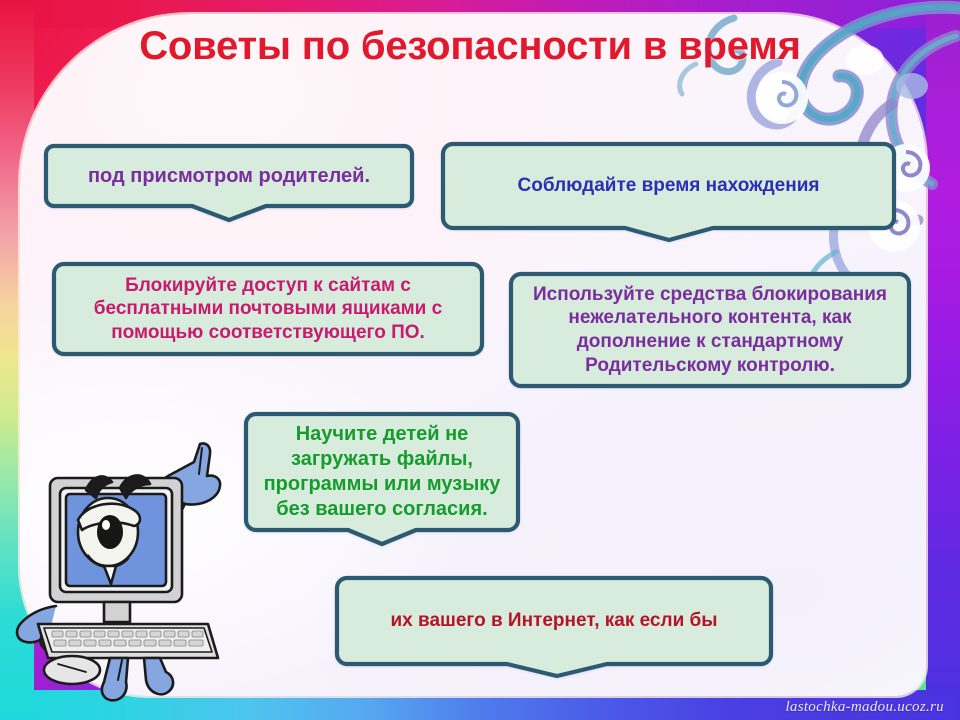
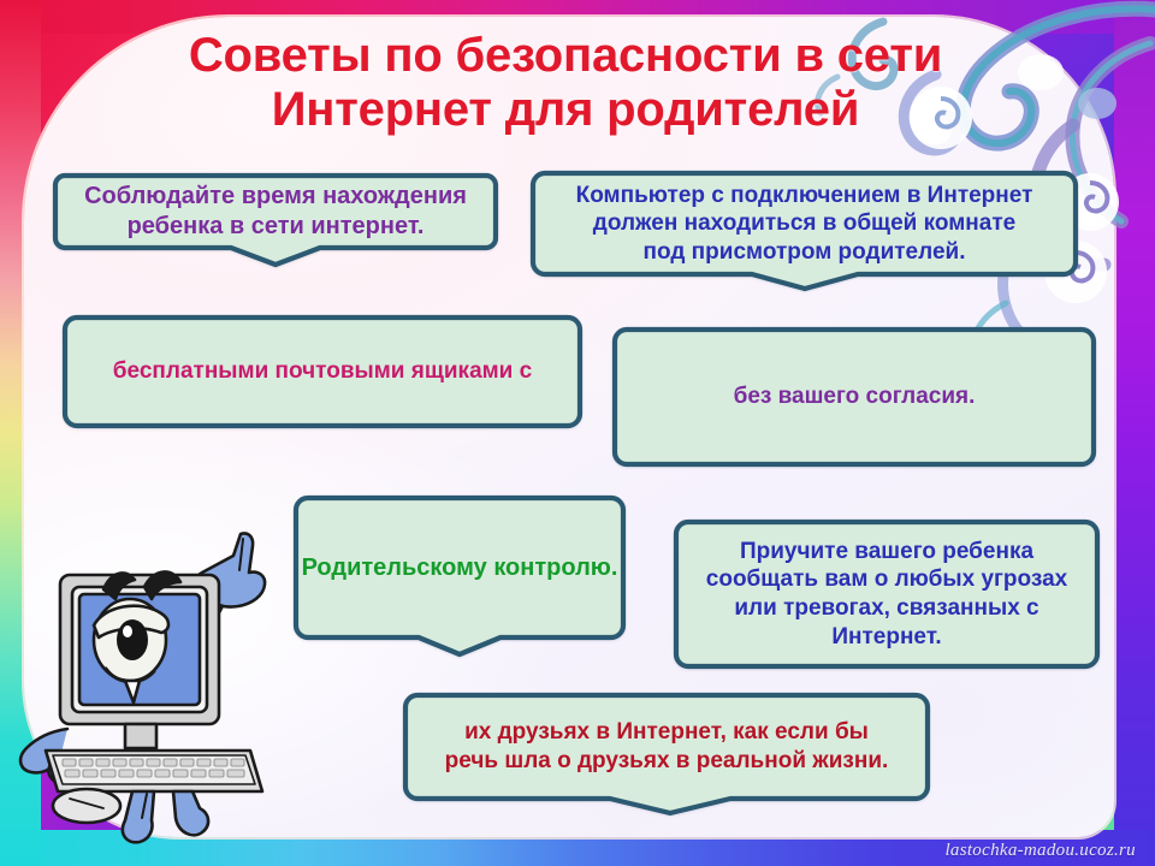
- Советы по безопасности в время
+ Советы по безопасности в сети
+ Интернет для родителей
- под присмотром родителей.
+ Соблюдайте время нахождения
+ ребенка в сети интернет.
+ Компьютер с подключением в Интернет
+ должен находиться в общей комнате
- Соблюдайте время нахождения
+ под присмотром родителей.
- Блокируйте доступ к сайтам с
  бесплатными почтовыми ящиками с
- помощью соответствующего ПО.
- Используйте средства блокирования
- нежелательного контента, как
- дополнение к стандартному
- Родительскому контролю.
+ без вашего согласия.
- Научите детей не
- загружать файлы,
- программы или музыку
- без вашего согласия.
+ Родительскому контролю.
+ Приучите вашего ребенка
+ сообщать вам о любых угрозах
+ или тревогах, связанных с
+ Интернет.
- их вашего в Интернет, как если бы
+ их друзьях в Интернет, как если бы
+ речь шла о друзьях в реальной жизни.
  lastochka-madou.ucoz.ru
